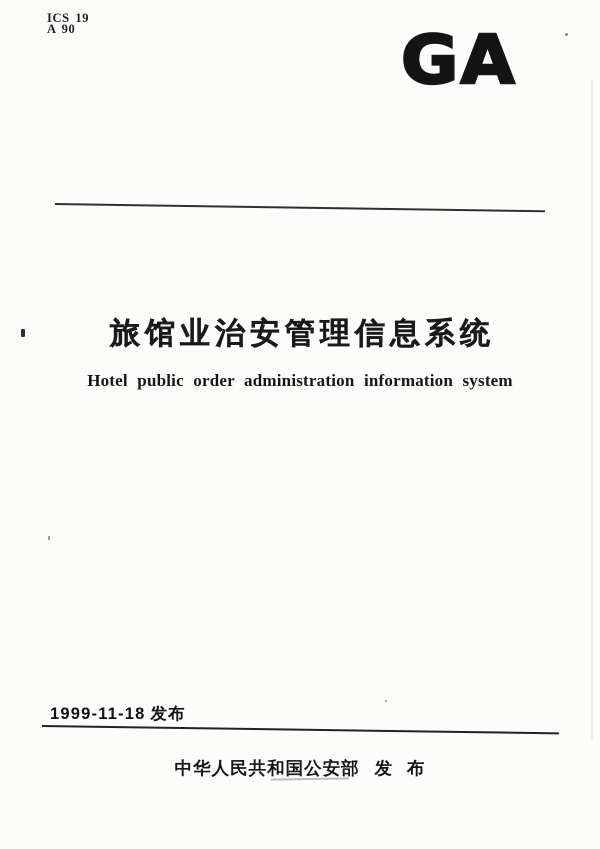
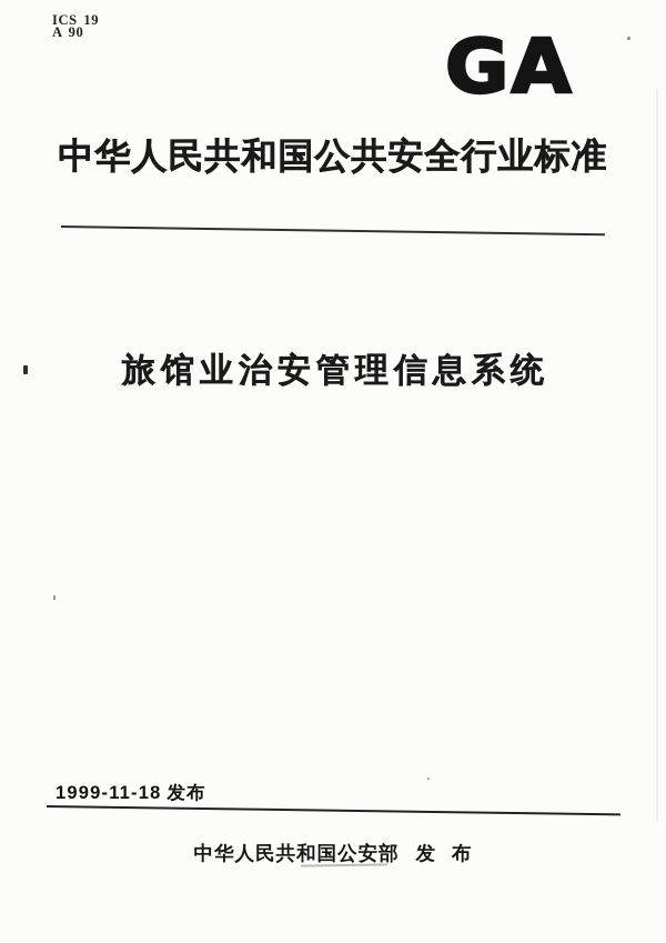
  ICS 19
  A 90
  GA
+ 中华人民共和国公共安全行业标准
  旅馆业治安管理信息系统
- Hotel public order administration information system
  1999-11-18 发布
  中华人民共和国公安部 发 布
